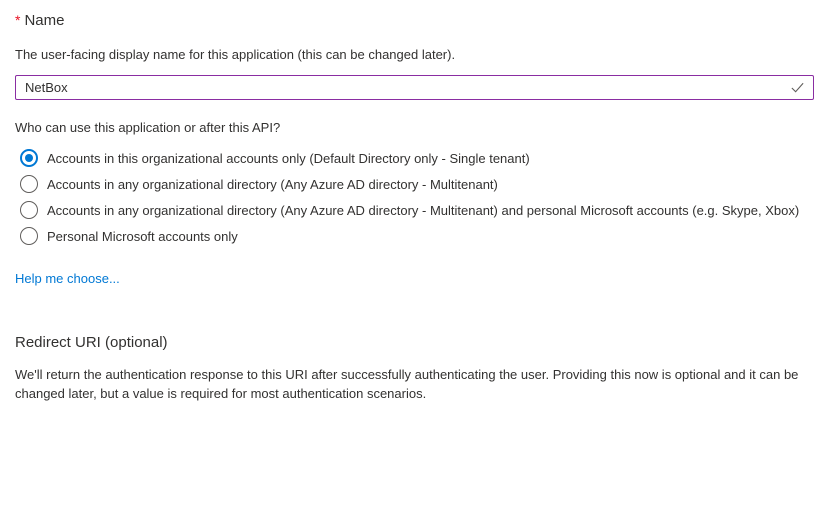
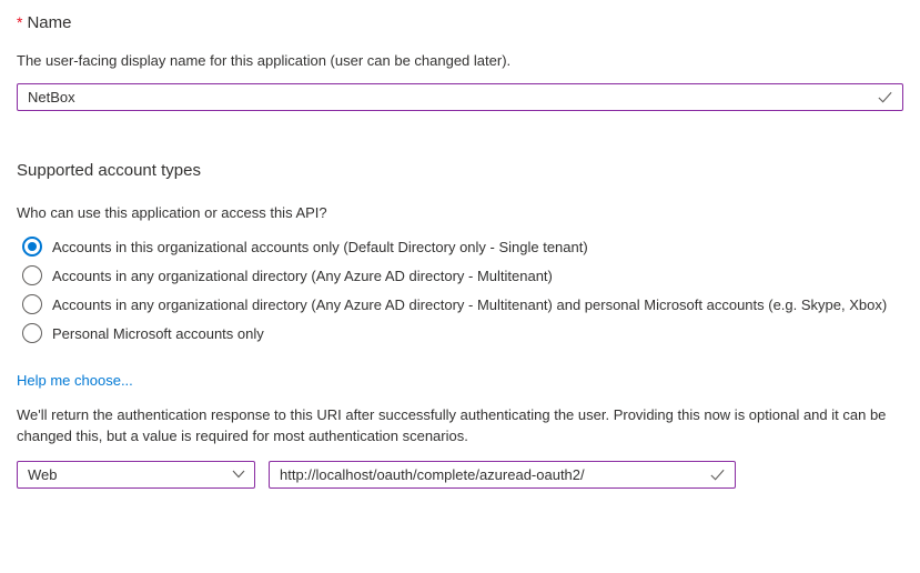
  * Name
- The user-facing display name for this application (this can be changed later).
+ The user-facing display name for this application (user can be changed later).
  NetBox
+ Supported account types
- Who can use this application or after this API?
+ Who can use this application or access this API?
  Accounts in this organizational accounts only (Default Directory only - Single tenant)
  Accounts in any organizational directory (Any Azure AD directory - Multitenant)
  Accounts in any organizational directory (Any Azure AD directory - Multitenant) and personal Microsoft accounts (e.g. Skype, Xbox)
  Personal Microsoft accounts only
  Help me choose...
- Redirect URI (optional)
- We'll return the authentication response to this URI after successfully authenticating the user. Providing this now is optional and it can be changed later, but a value is required for most authentication scenarios.
+ We'll return the authentication response to this URI after successfully authenticating the user. Providing this now is optional and it can be changed this, but a value is required for most authentication scenarios.
+ Web
+ http://localhost/oauth/complete/azuread-oauth2/
